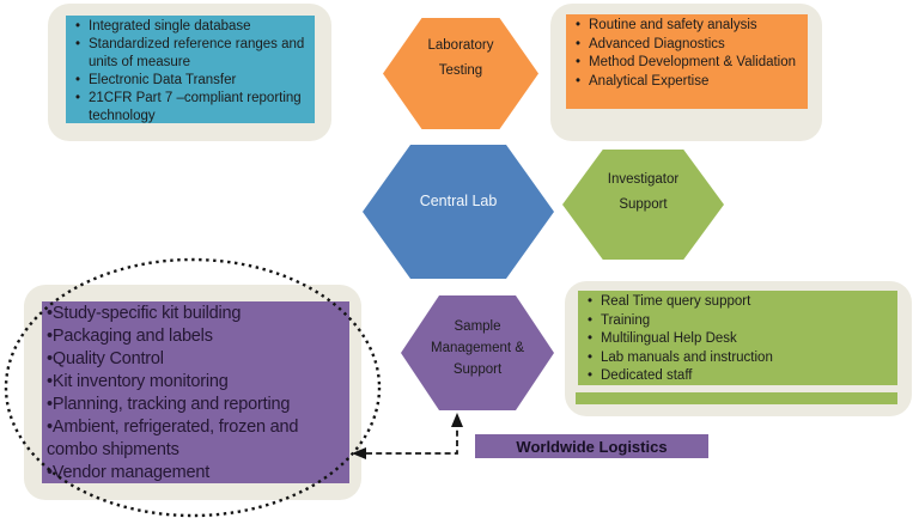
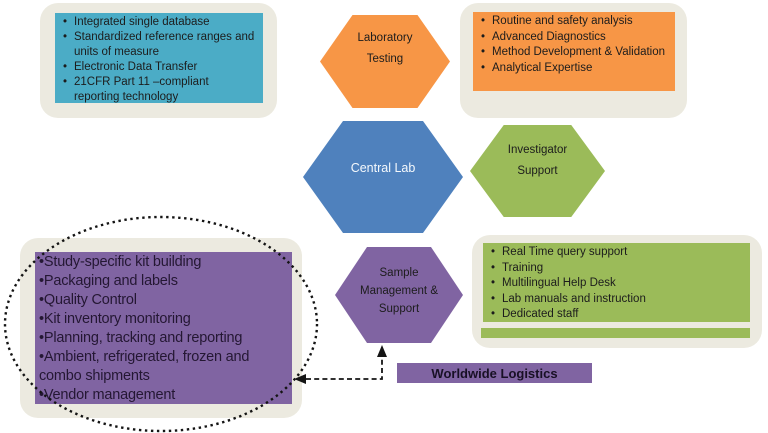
  Integrated single database
  Standardized reference ranges and units of measure
  Electronic Data Transfer
- 21CFR Part 7 –compliant reporting technology
+ 21CFR Part 11 –compliant reporting technology
  Routine and safety analysis
  Advanced Diagnostics
  Method Development & Validation
  Analytical Expertise
  Study-specific kit building
  Packaging and labels
  Quality Control
  Kit inventory monitoring
  Planning, tracking and reporting
  Ambient, refrigerated, frozen and combo shipments
  Vendor management
  Real Time query support
  Training
  Multilingual Help Desk
  Lab manuals and instruction
  Dedicated staff
  Laboratory
  Testing
  Central Lab
  Investigator
  Support
  Sample
  Management &
  Support
  Worldwide Logistics
